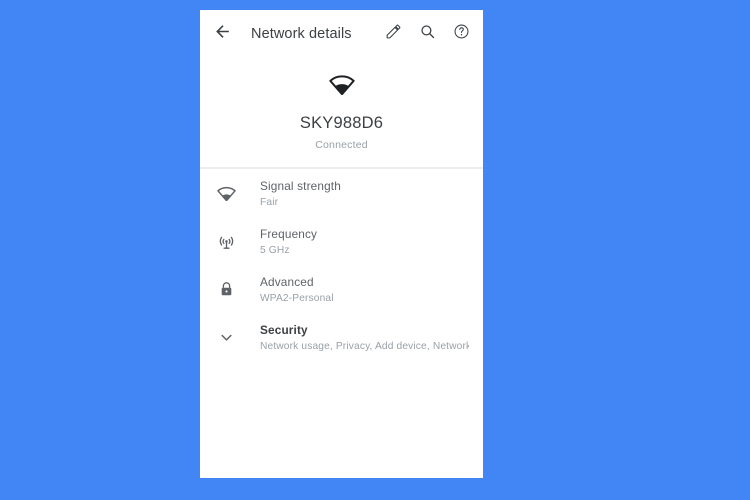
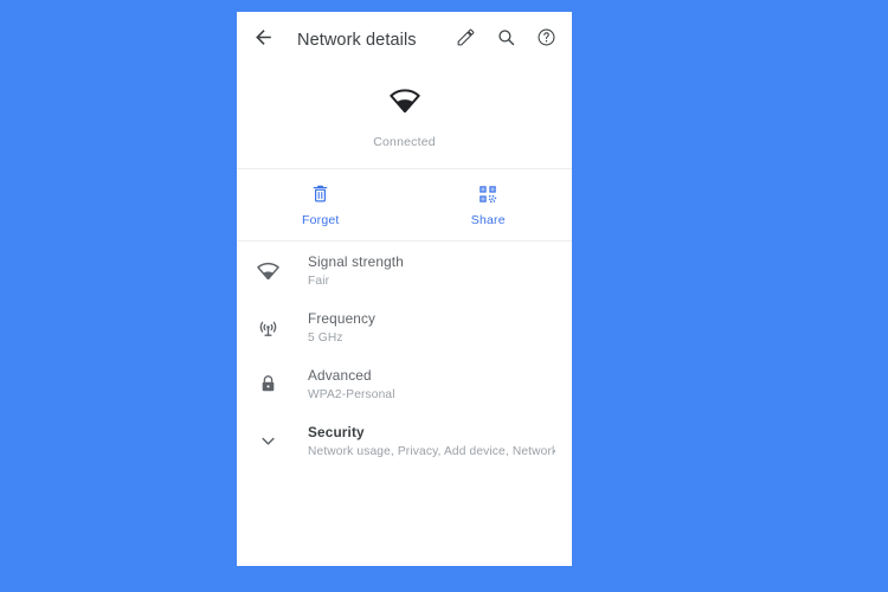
  Network details
- SKY988D6
  Connected
+ Forget
+ Share
  Signal strength
  Fair
  Frequency
  5 GHz
  Advanced
  WPA2-Personal
  Security
  Network usage, Privacy, Add device, Network
